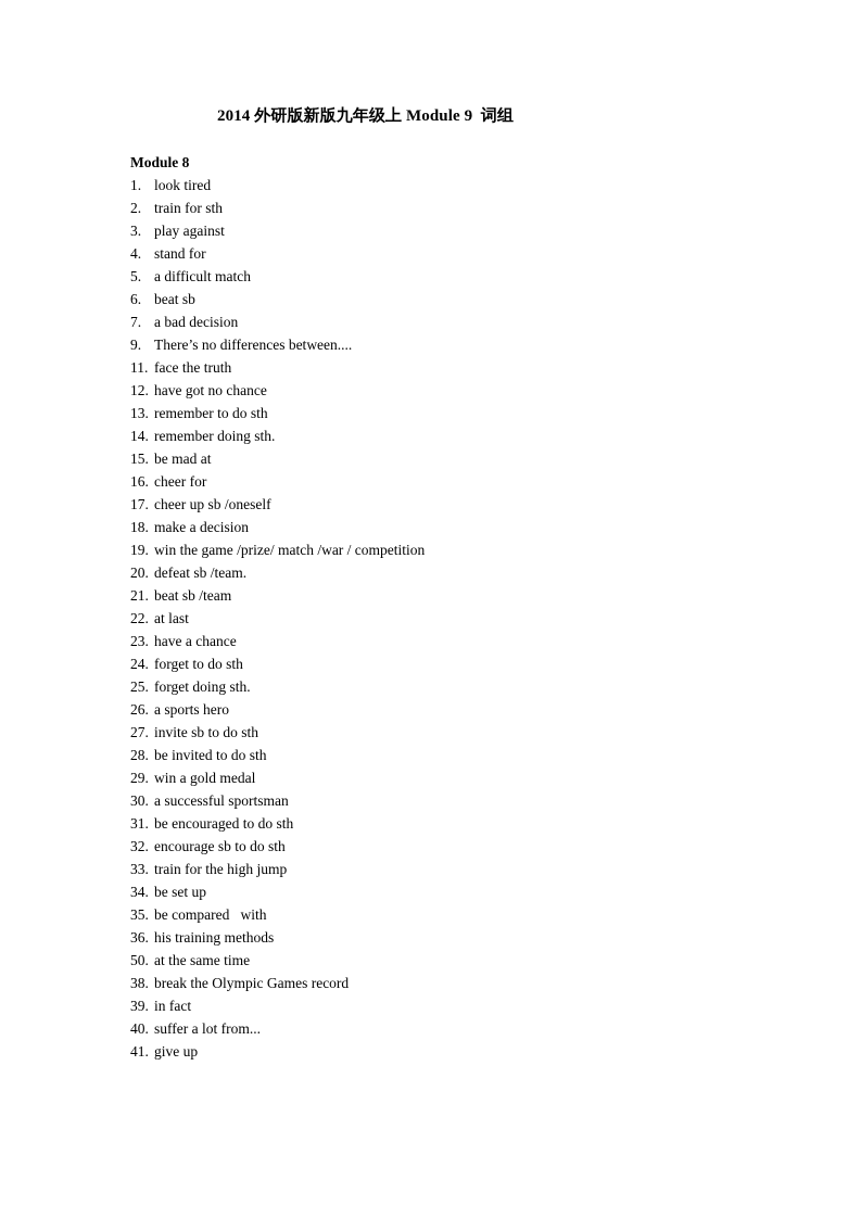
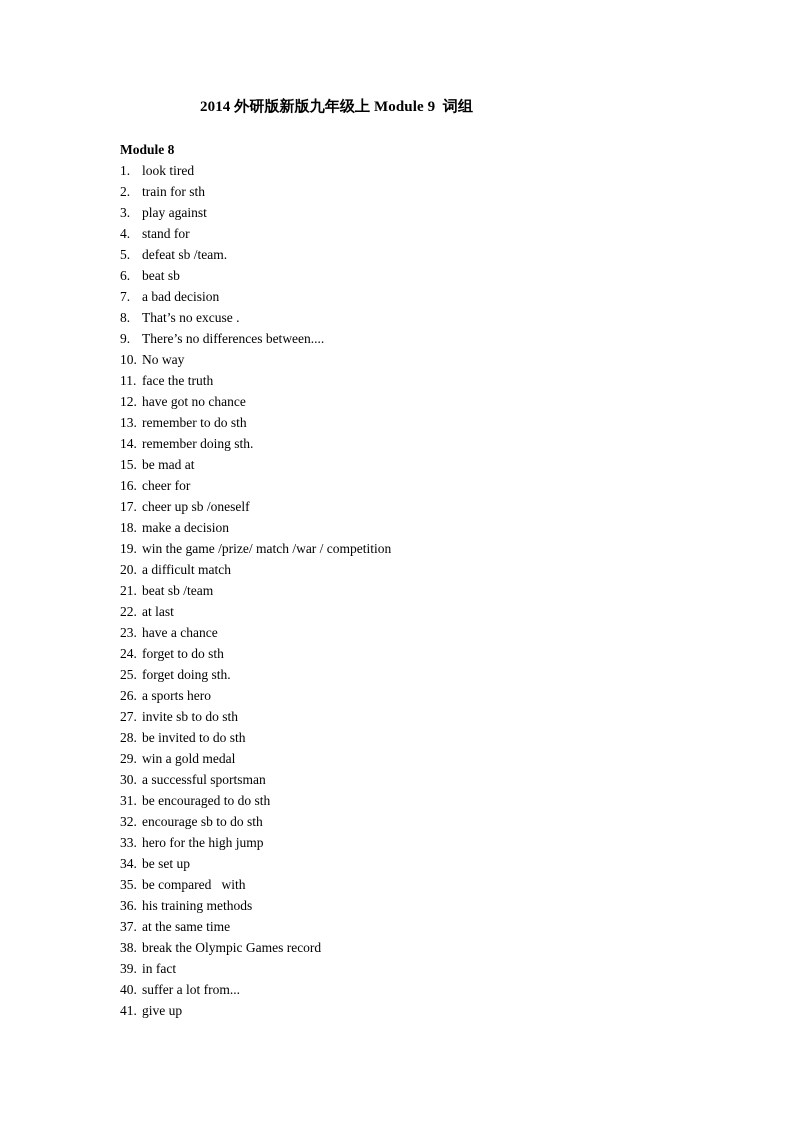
  2014 外研版新版九年级上 Module 9 词组
  Module 8
  1.
  look tired
  2.
  train for sth
  3.
  play against
  4.
  stand for
  5.
- a difficult match
+ defeat sb /team.
  6.
  beat sb
  7.
  a bad decision
+ 8.
+ That’s no excuse .
  9.
  There’s no differences between....
+ 10.
+ No way
  11.
  face the truth
  12.
  have got no chance
  13.
  remember to do sth
  14.
  remember doing sth.
  15.
  be mad at
  16.
  cheer for
  17.
  cheer up sb /oneself
  18.
  make a decision
  19.
  win the game /prize/ match /war / competition
  20.
- defeat sb /team.
+ a difficult match
  21.
  beat sb /team
  22.
  at last
  23.
  have a chance
  24.
  forget to do sth
  25.
  forget doing sth.
  26.
  a sports hero
  27.
  invite sb to do sth
  28.
  be invited to do sth
  29.
  win a gold medal
  30.
  a successful sportsman
  31.
  be encouraged to do sth
  32.
  encourage sb to do sth
  33.
- train for the high jump
+ hero for the high jump
  34.
  be set up
  35.
  be compared with
  36.
  his training methods
- 50.
+ 37.
  at the same time
  38.
  break the Olympic Games record
  39.
  in fact
  40.
  suffer a lot from...
  41.
  give up
